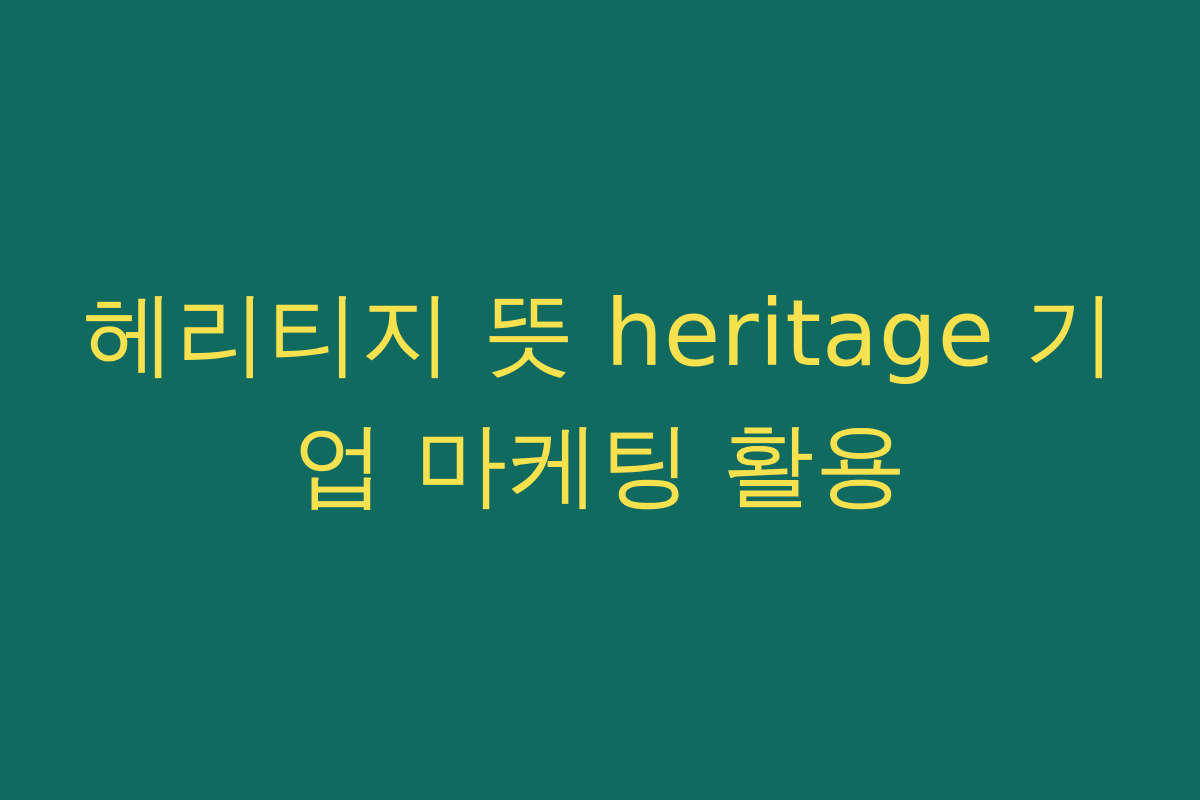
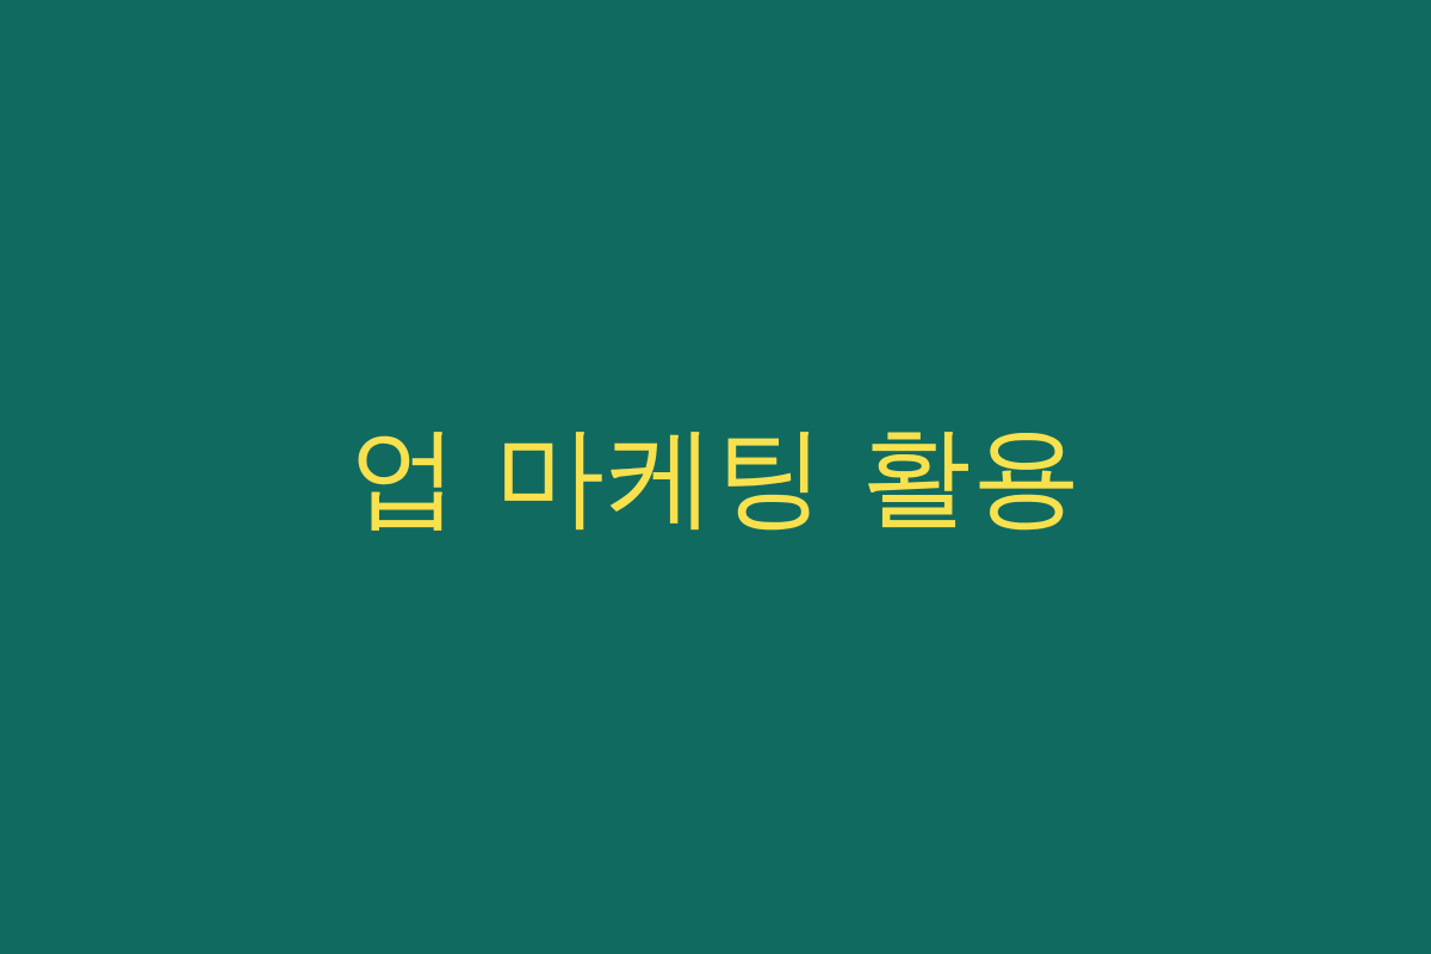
- 헤리티지 뜻 heritage 기
  업 마케팅 활용
